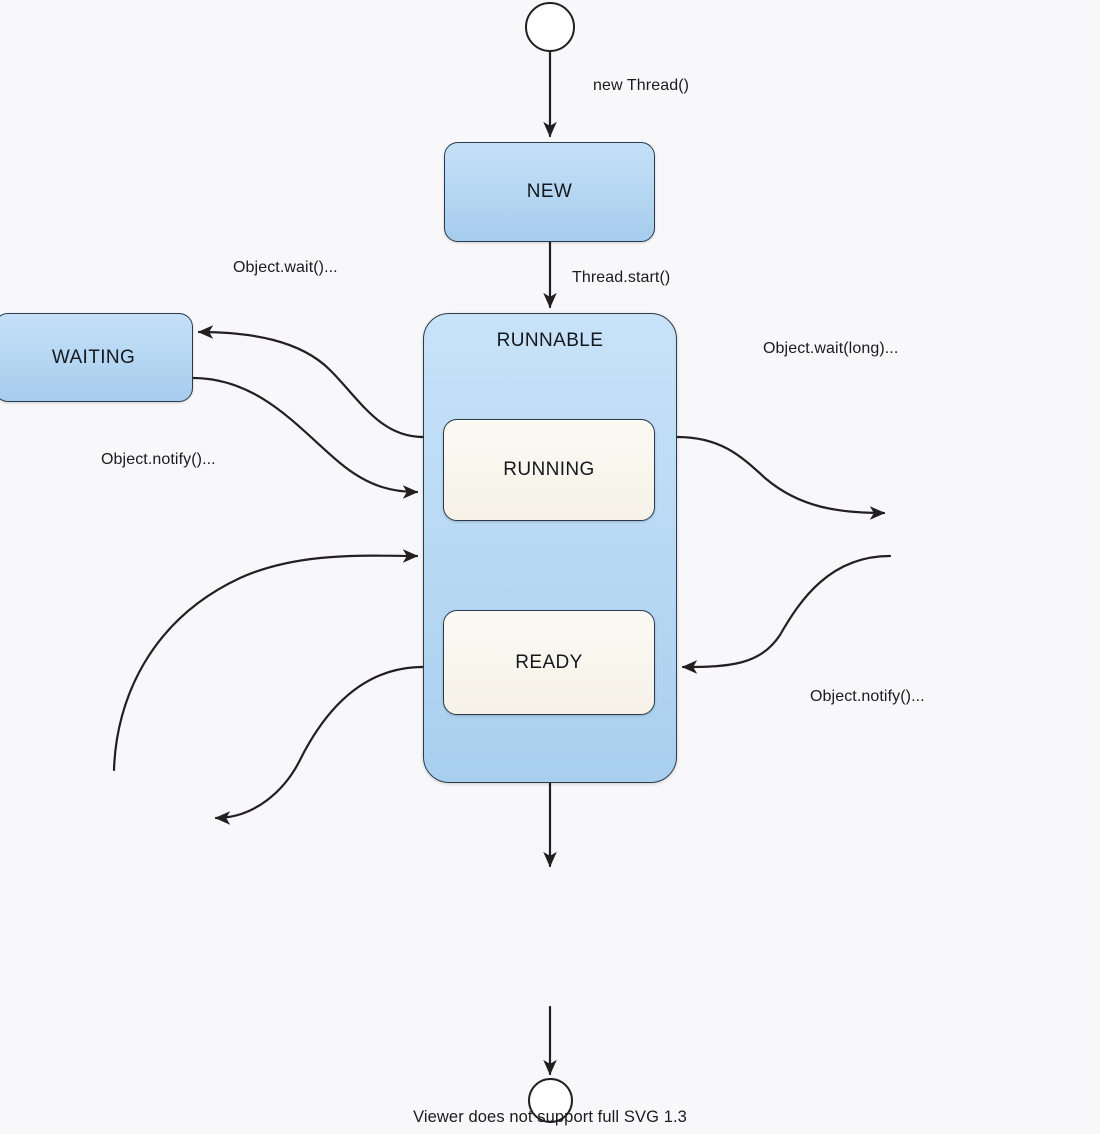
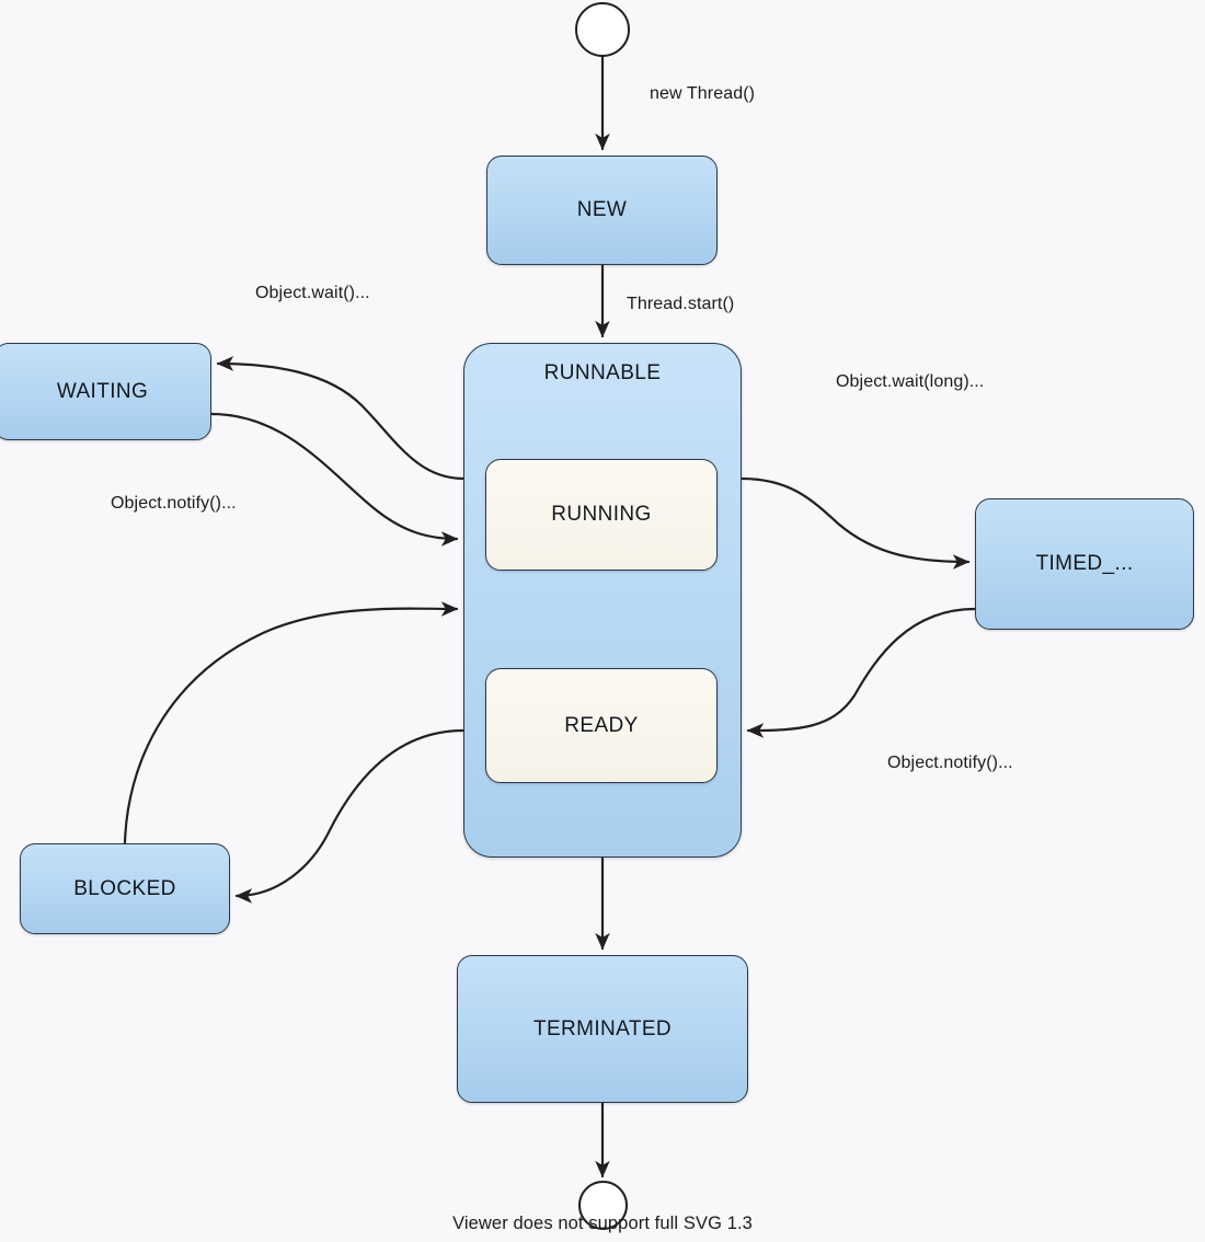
  NEW
  RUNNABLE
  RUNNING
  READY
  WAITING
+ BLOCKED
+ TIMED_...
+ TERMINATED
  new Thread()
  Thread.start()
  Object.wait()...
  Object.notify()...
  Object.wait(long)...
  Object.notify()...
  Viewer does not support full SVG 1.3
